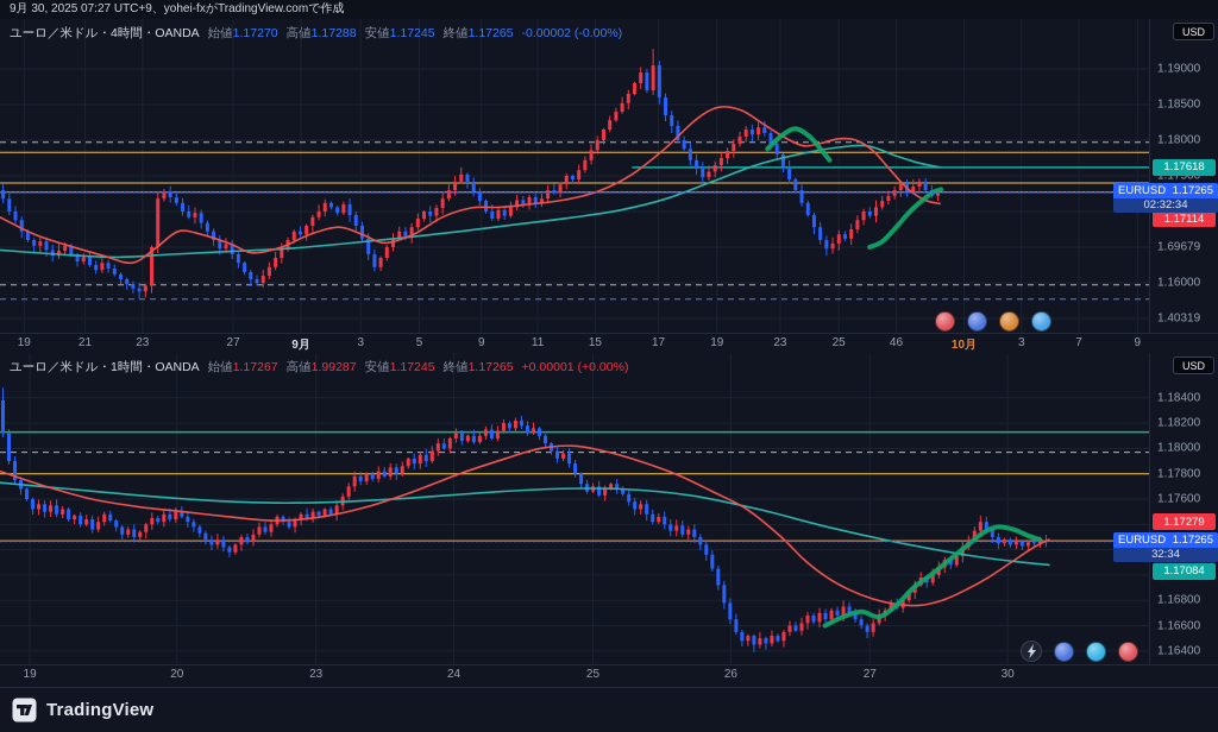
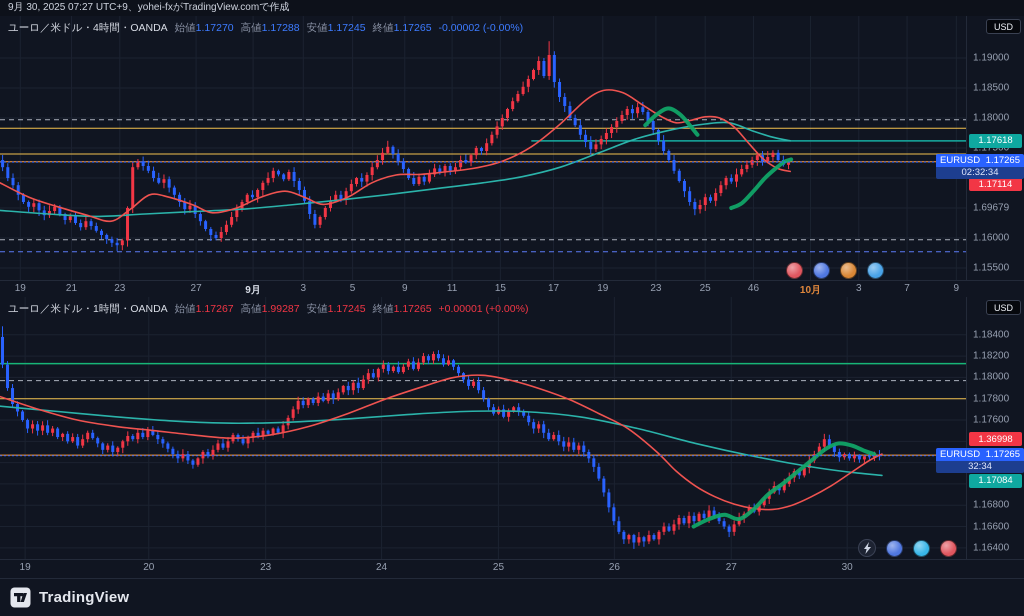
  9月 30, 2025 07:27 UTC+9、yohei-fxがTradingView.comで作成
  USD
  1.19000
  1.18500
  1.18000
  1.17500
  1.69679
  1.16000
- 1.40319
+ 1.15500
  1.17618
  1.17114
  EURUSD
  1.17265
  02:32:34
  19
  21
  23
  27
  9月
  3
  5
  9
  11
  15
  17
  19
  23
  25
  46
  10月
  3
  7
  9
  ユーロ／米ドル・4時間・OANDA
  始値1.17270
  高値1.17288
  安値1.17245
  終値1.17265
  -0.00002 (-0.00%)
  USD
  1.18400
  1.18200
  1.18000
  1.17800
  1.17600
  1.16800
  1.16600
  1.16400
- 1.17279
+ 1.36998
  1.17084
  EURUSD
  1.17265
  32:34
  19
  20
  23
  24
  25
  26
  27
  30
  ユーロ／米ドル・1時間・OANDA
  始値1.17267
  高値1.99287
  安値1.17245
  終値1.17265
  +0.00001 (+0.00%)
  TradingView
